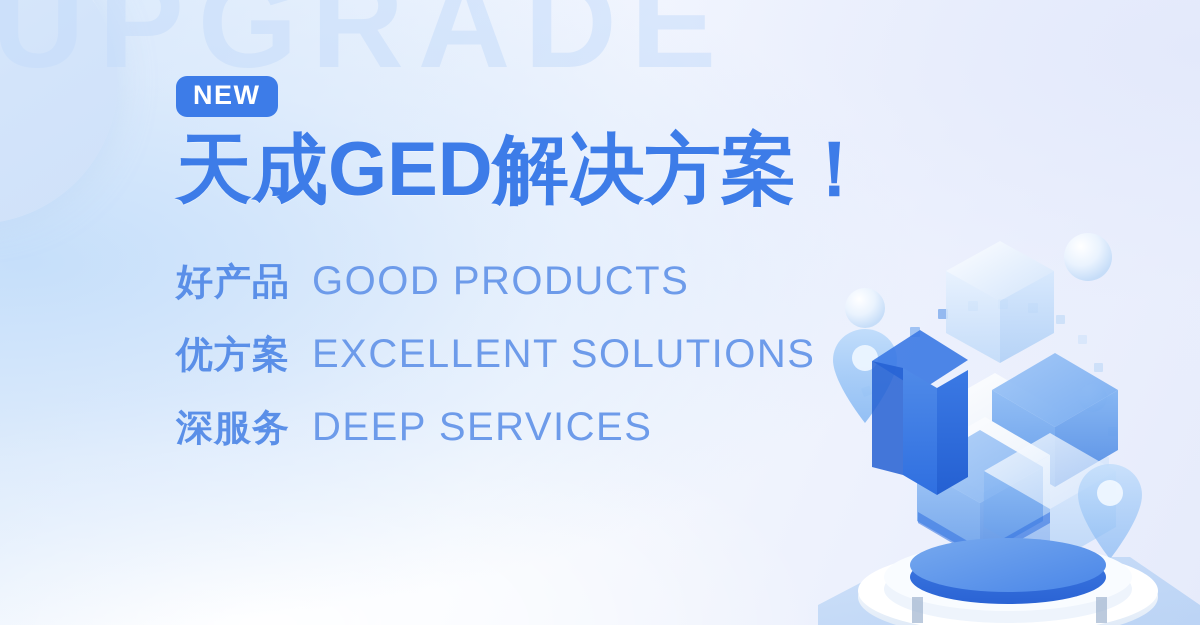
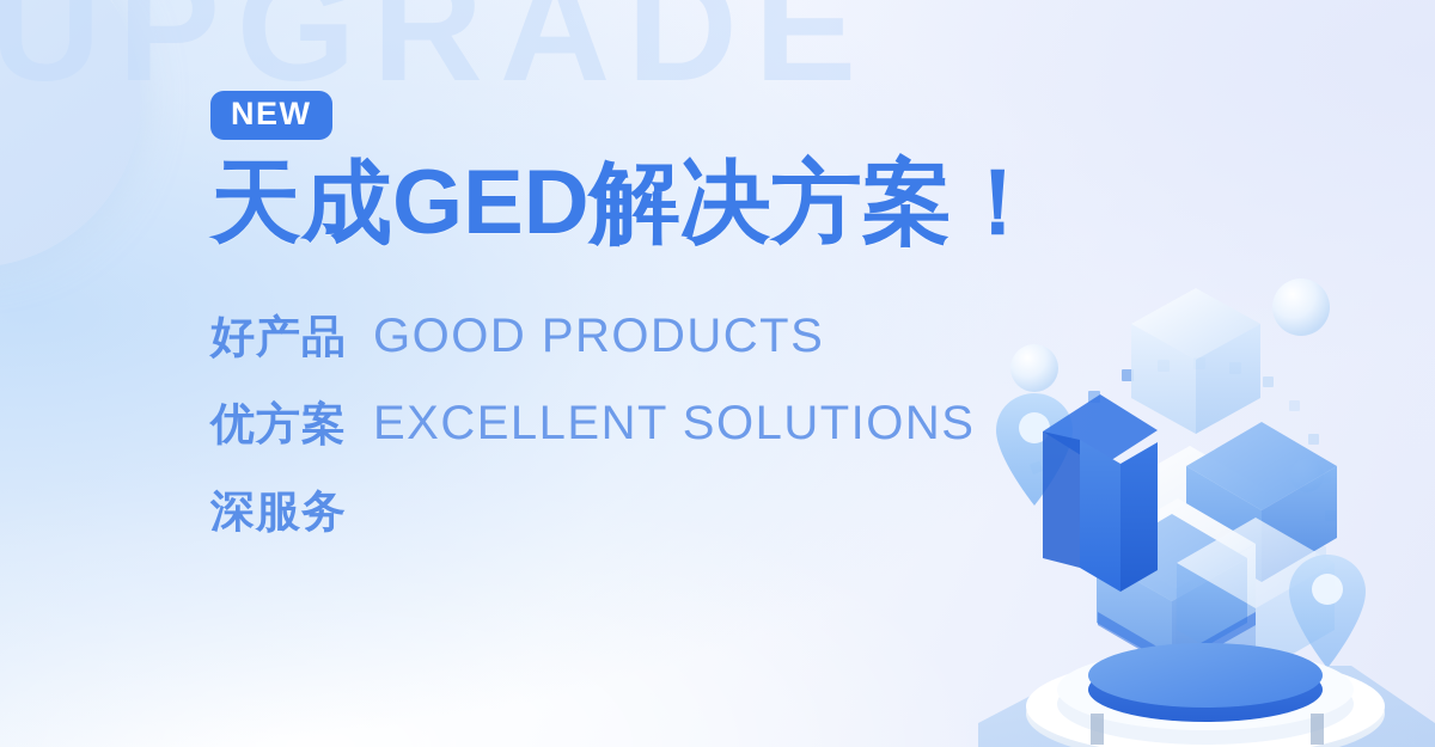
  UPGRADE
  NEW
  天成GED解决方案！
  好产品
  GOOD PRODUCTS
  优方案
  EXCELLENT SOLUTIONS
  深服务
- DEEP SERVICES
